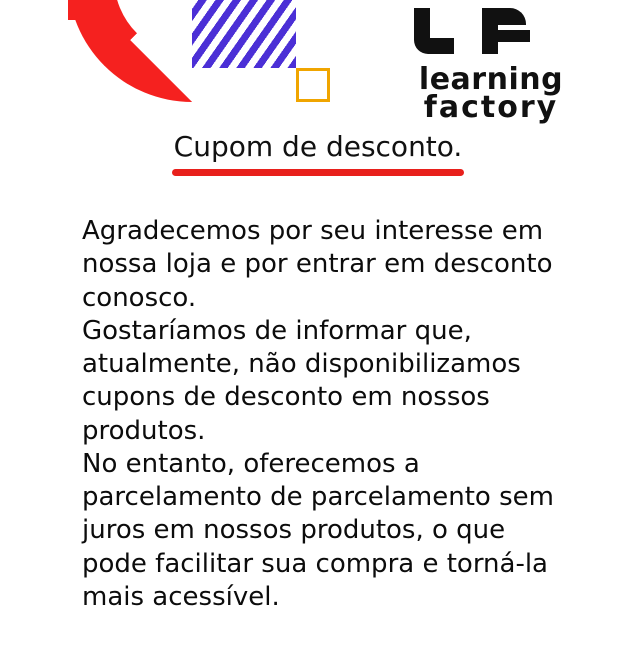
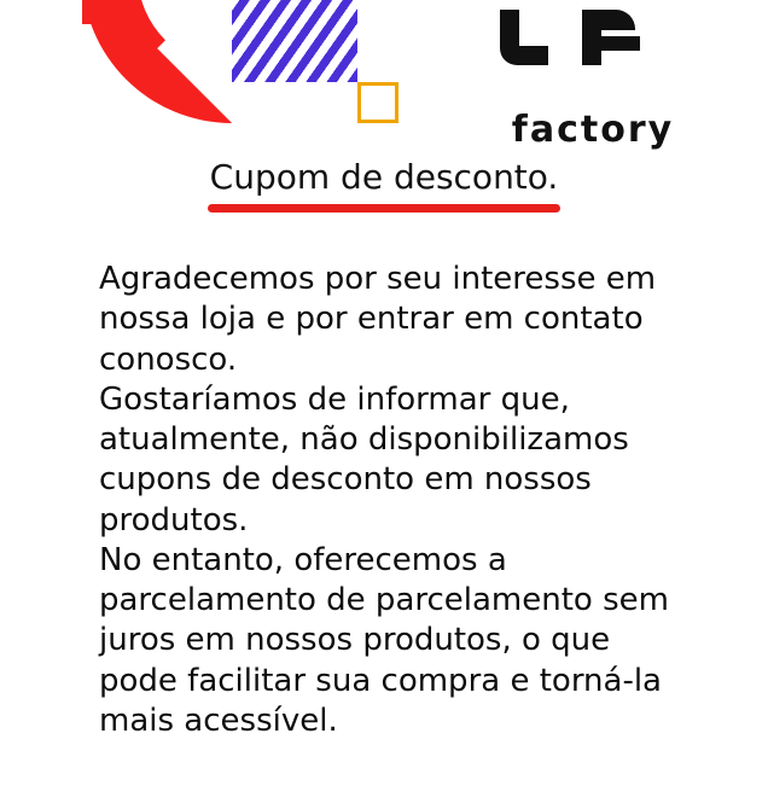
- learning
  factory
  Cupom de desconto.
- Agradecemos por seu interesse em nossa loja e por entrar em desconto conosco.
+ Agradecemos por seu interesse em nossa loja e por entrar em contato conosco.
  Gostaríamos de informar que, atualmente, não disponibilizamos cupons de desconto em nossos produtos.
  No entanto, oferecemos a parcelamento de parcelamento sem juros em nossos produtos, o que pode facilitar sua compra e torná-la mais acessível.
